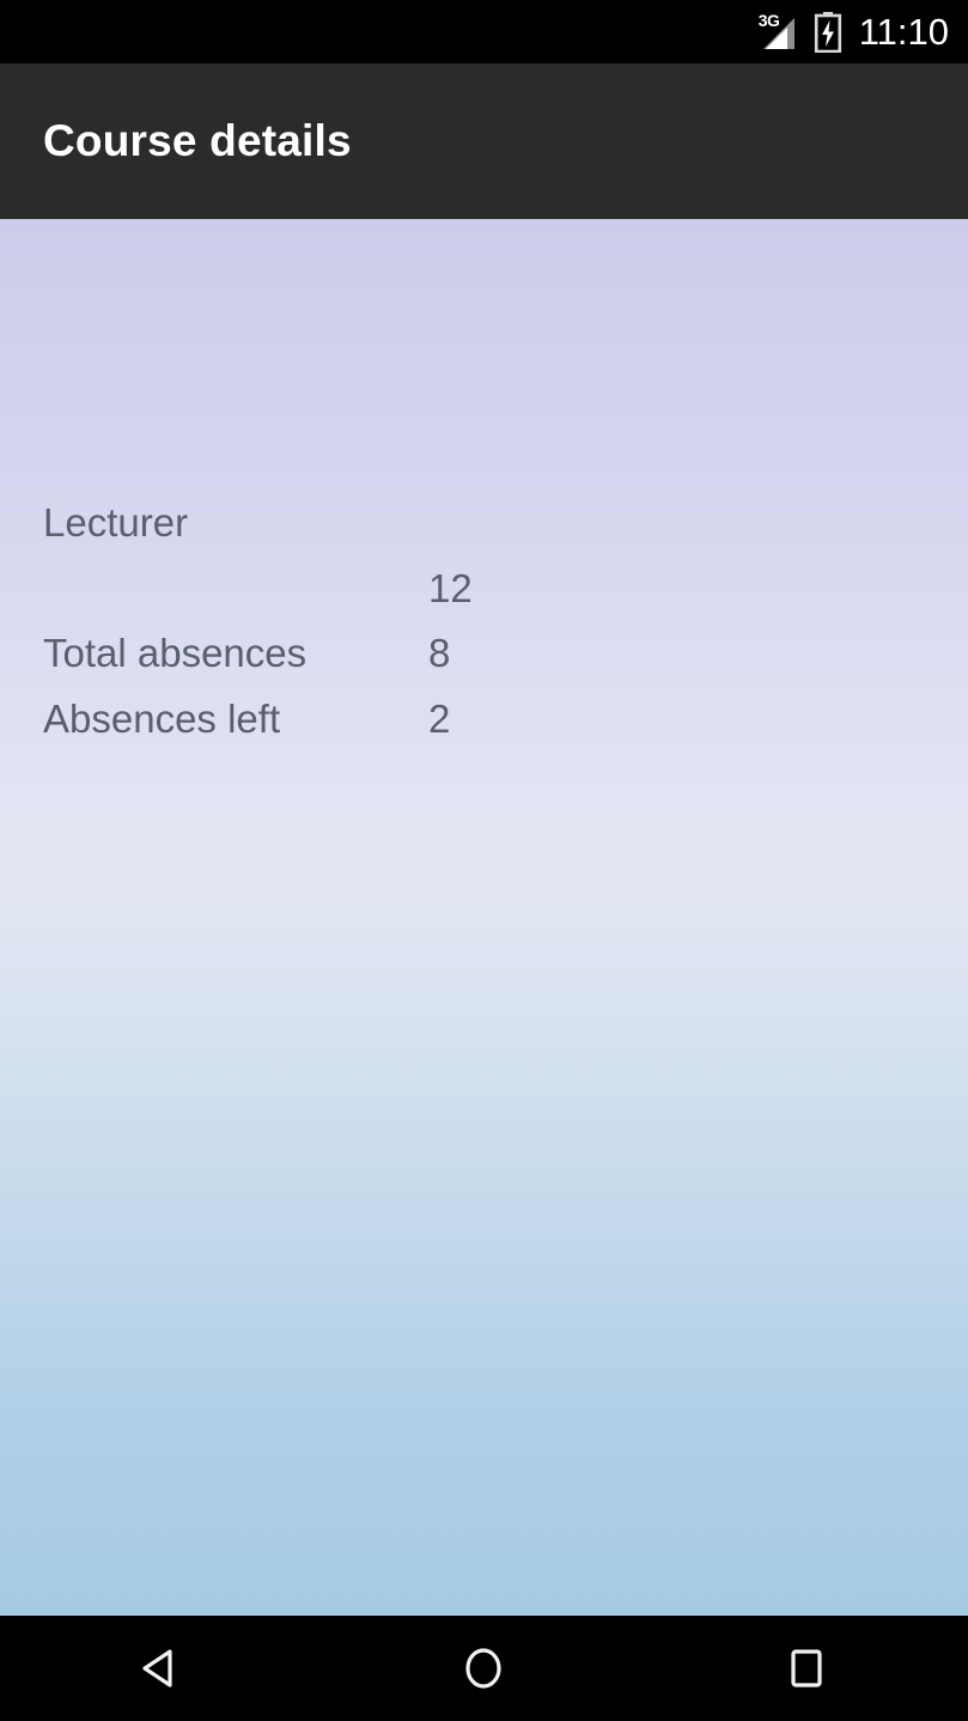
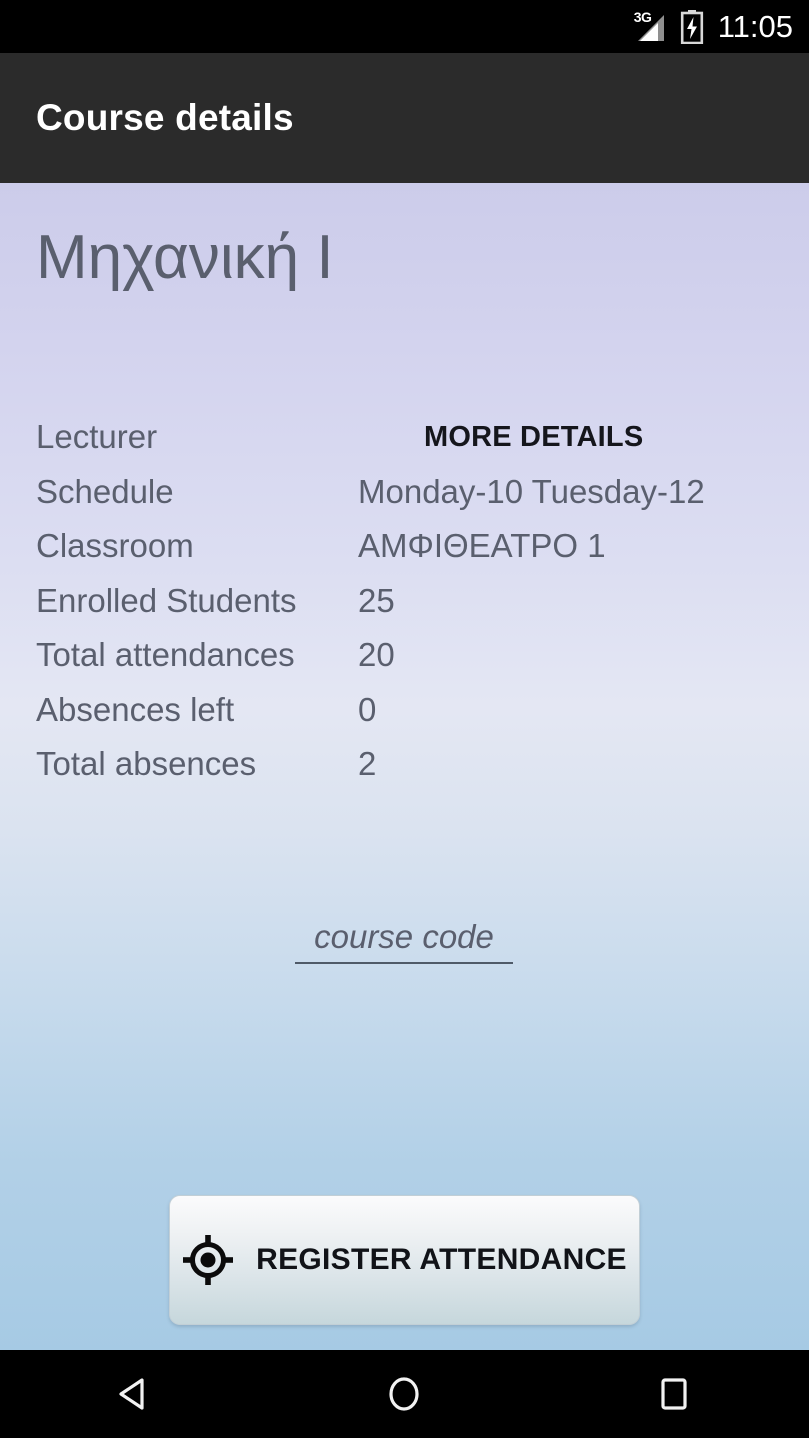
  3G
- 11:10
+ 11:05
  Course details
+ Μηχανική Ι
  Lecturer
+ MORE DETAILS
+ Schedule
+ Monday-10 Tuesday-12
+ Classroom
+ ΑΜΦΙΘΕΑΤΡΟ 1
+ Enrolled Students
+ 25
+ Total attendances
- 12
+ 20
- Total absences
+ Absences left
- 8
+ 0
- Absences left
+ Total absences
  2
+ course code
+ REGISTER ATTENDANCE
